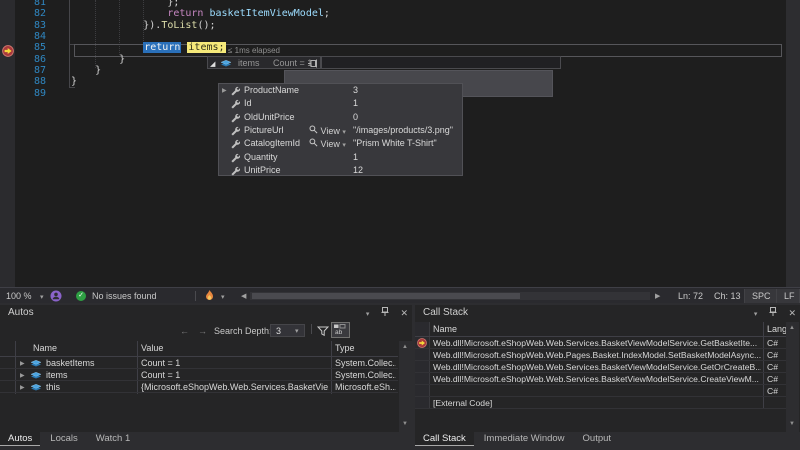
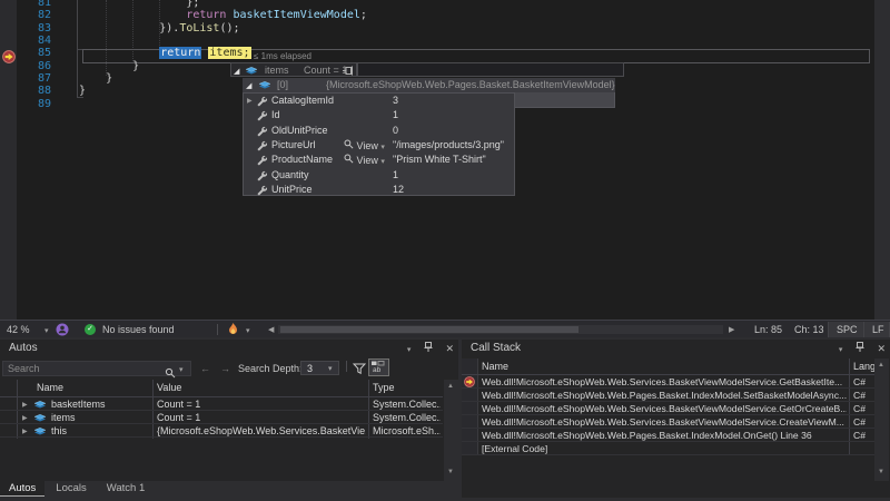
  81
  82
  83
  84
  85
  86
  87
  88
  89
  };
  return basketItemViewModel;
  }).ToList();
  return items;
  }
  }
  }
  ≤ 1ms elapsed
  items
  Count =
+ [0]
+ {Microsoft.eShopWeb.Web.Pages.Basket.BasketItemViewModel}
- ProductName
+ CatalogItemId
  3
  Id
  1
  OldUnitPrice
  0
  PictureUrl
  View
  "/images/products/3.png"
- CatalogItemId
+ ProductName
  View
  "Prism White T-Shirt"
  Quantity
  1
  UnitPrice
  12
- 100 %
+ 42 %
  No issues found
- Ln: 72
+ Ln: 85
  Ch: 13
  SPC
  LF
  Autos
+ Search
  ←
  →
  Search Depth
  3
  Name
  Value
  Type
  basketItems
  Count = 1
  System.Collec.
  items
  Count = 1
  System.Collec.
  this
  {Microsoft.eShopWeb.Web.Services.BasketVie
  Microsoft.eSh..
  Autos Locals Watch 1
  Call Stack
  Name
  Lang
  Web.dll!Microsoft.eShopWeb.Web.Services.BasketViewModelService.GetBasketIte...
  C#
  Web.dll!Microsoft.eShopWeb.Web.Pages.Basket.IndexModel.SetBasketModelAsync...
  C#
  Web.dll!Microsoft.eShopWeb.Web.Services.BasketViewModelService.GetOrCreateB..
  C#
  Web.dll!Microsoft.eShopWeb.Web.Services.BasketViewModelService.CreateViewM...
  C#
+ Web.dll!Microsoft.eShopWeb.Web.Pages.Basket.IndexModel.OnGet() Line 36
  C#
  [External Code]
- Call Stack Immediate Window Output
